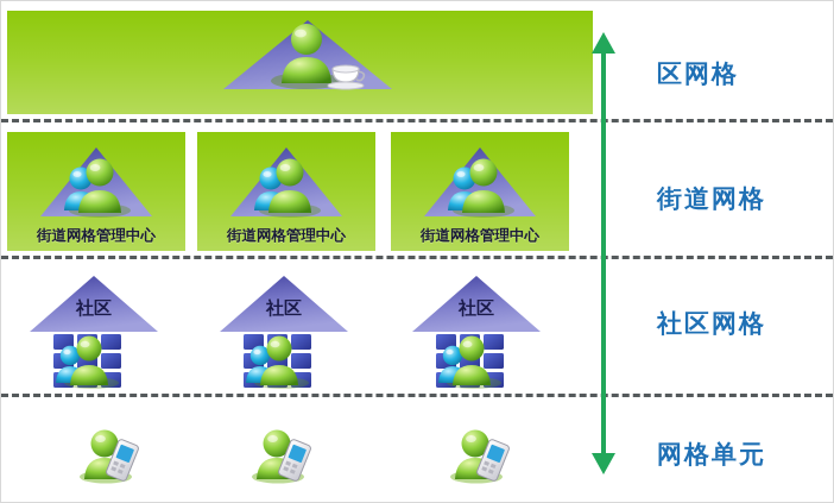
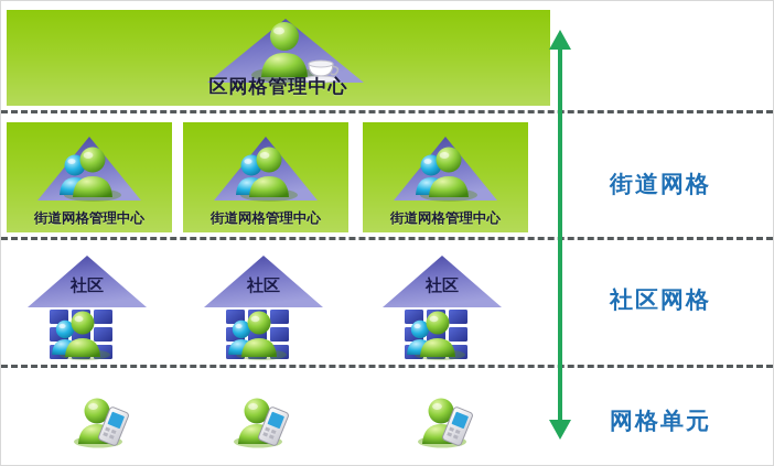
+ 区网格管理中心
  街道网格管理中心
  街道网格管理中心
  街道网格管理中心
  社区
  社区
  社区
- 区网格
  街道网格
  社区网格
  网格单元
